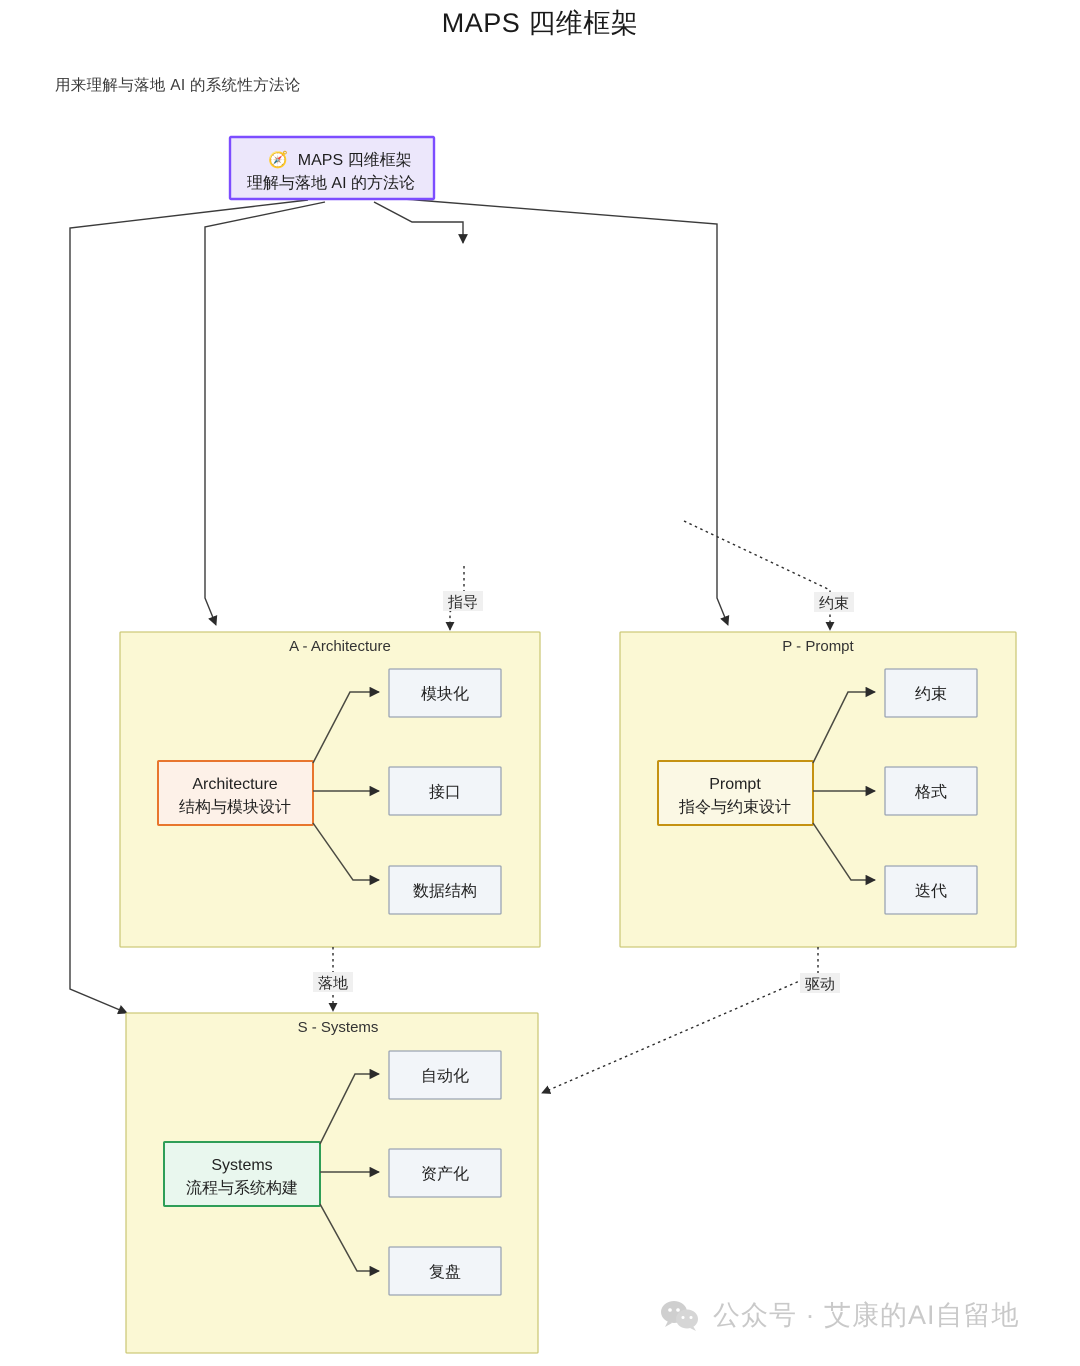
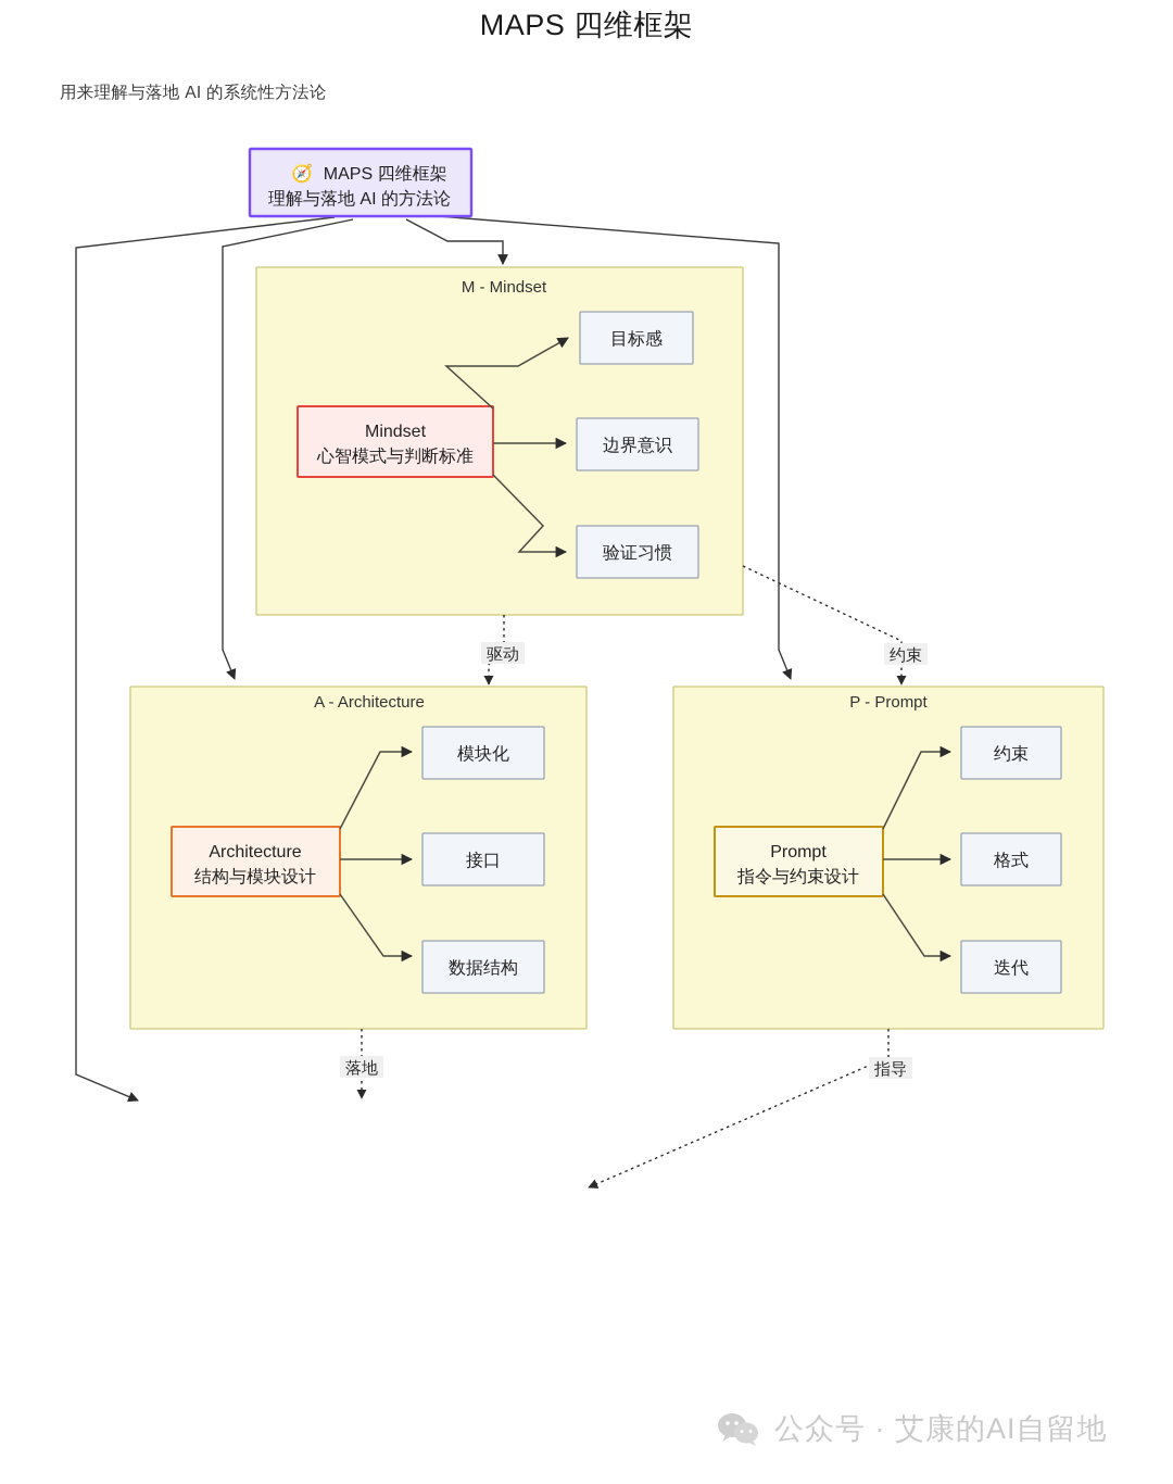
  MAPS 四维框架
  用来理解与落地 AI 的系统性方法论
+ M - Mindset
+ Mindset
+ 心智模式与判断标准
+ 目标感
+ 边界意识
+ 验证习惯
  A - Architecture
  Architecture
  结构与模块设计
  模块化
  接口
  数据结构
  P - Prompt
  Prompt
  指令与约束设计
  约束
  格式
  迭代
- S - Systems
- Systems
- 流程与系统构建
- 自动化
- 资产化
- 复盘
- 指导
+ 驱动
  约束
  落地
- 驱动
+ 指导
  🧭 MAPS 四维框架
  理解与落地 AI 的方法论
  公众号 · 艾康的AI自留地
